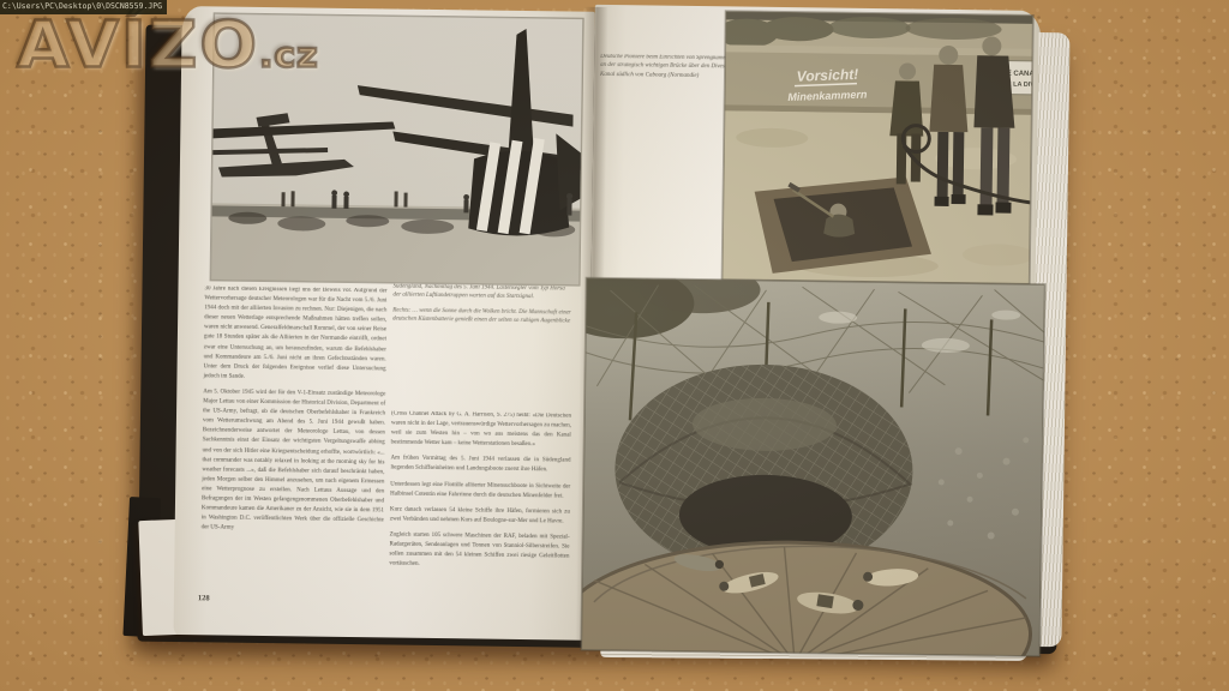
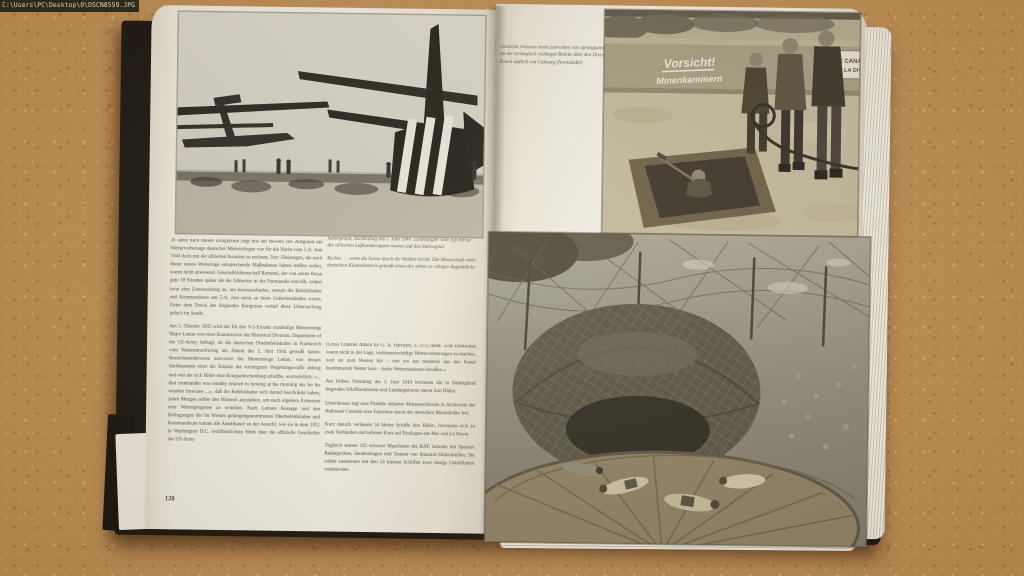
- AVÍZO.cz
  C:\Users\PC\Desktop\0\DSCN8559.JPG
